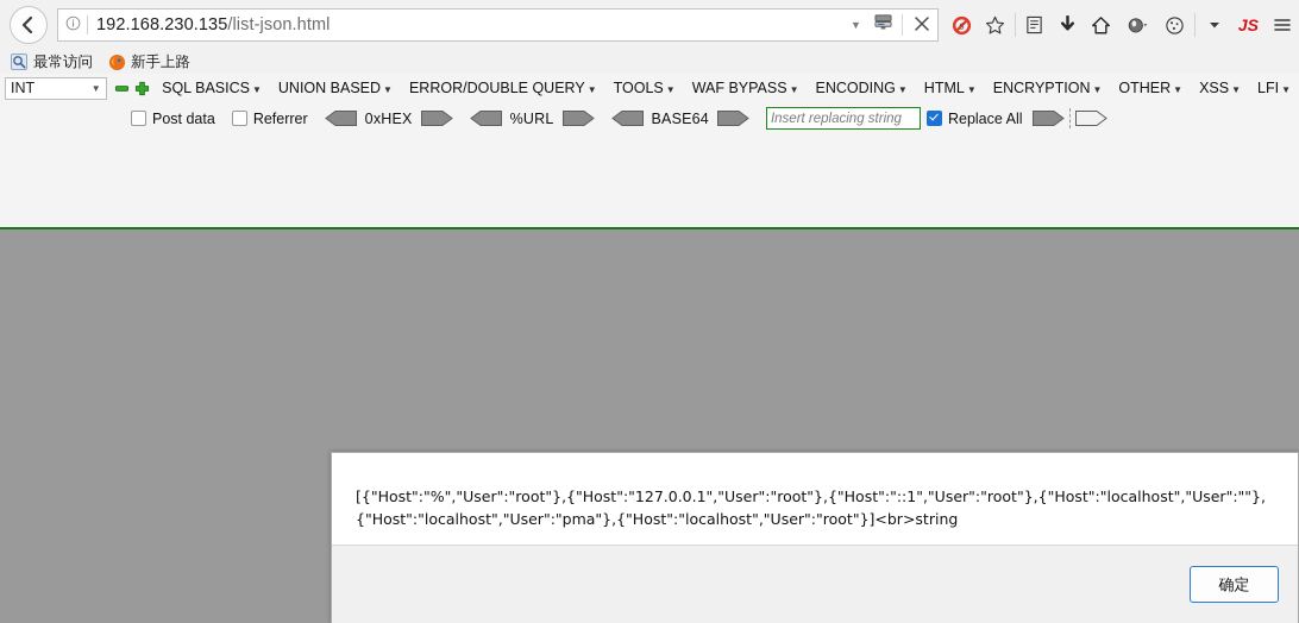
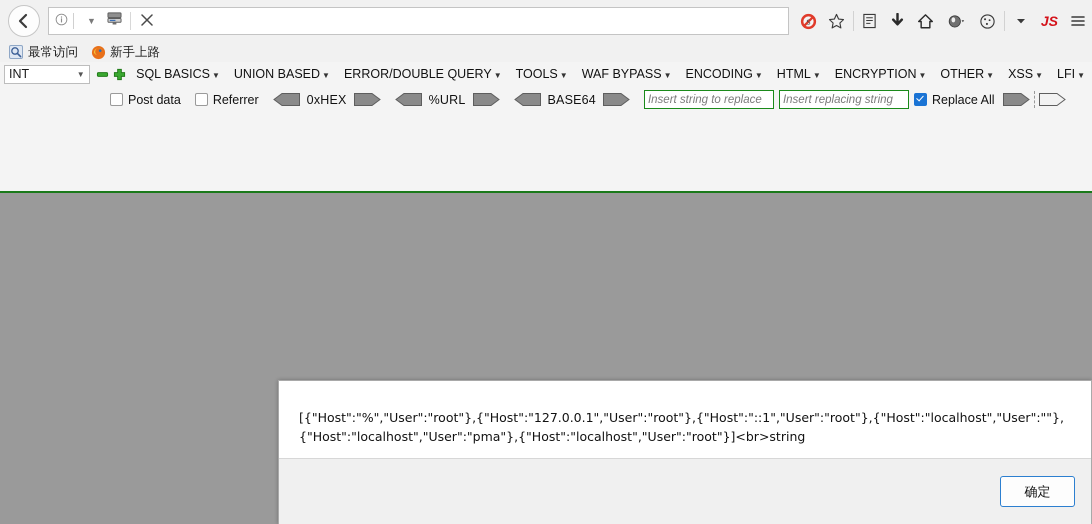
- 192.168.230.135/list-json.html
  ▼
  JS
  最常访问
  新手上路
  INT
  ▼
  SQL BASICS ▼
  UNION BASED ▼
  ERROR/DOUBLE QUERY ▼
  TOOLS ▼
  WAF BYPASS ▼
  ENCODING ▼
  HTML ▼
  ENCRYPTION ▼
  OTHER ▼
  XSS ▼
  LFI ▼
  Post data
  Referrer
  0xHEX
  %URL
  BASE64
+ Insert string to replace
  Insert replacing string
  Replace All
  [{"Host":"%","User":"root"},{"Host":"127.0.0.1","User":"root"},{"Host":"::1","User":"root"},{"Host":"localhost","User":""},{"Host":"localhost","User":"pma"},{"Host":"localhost","User":"root"}]<br>string
  确定
